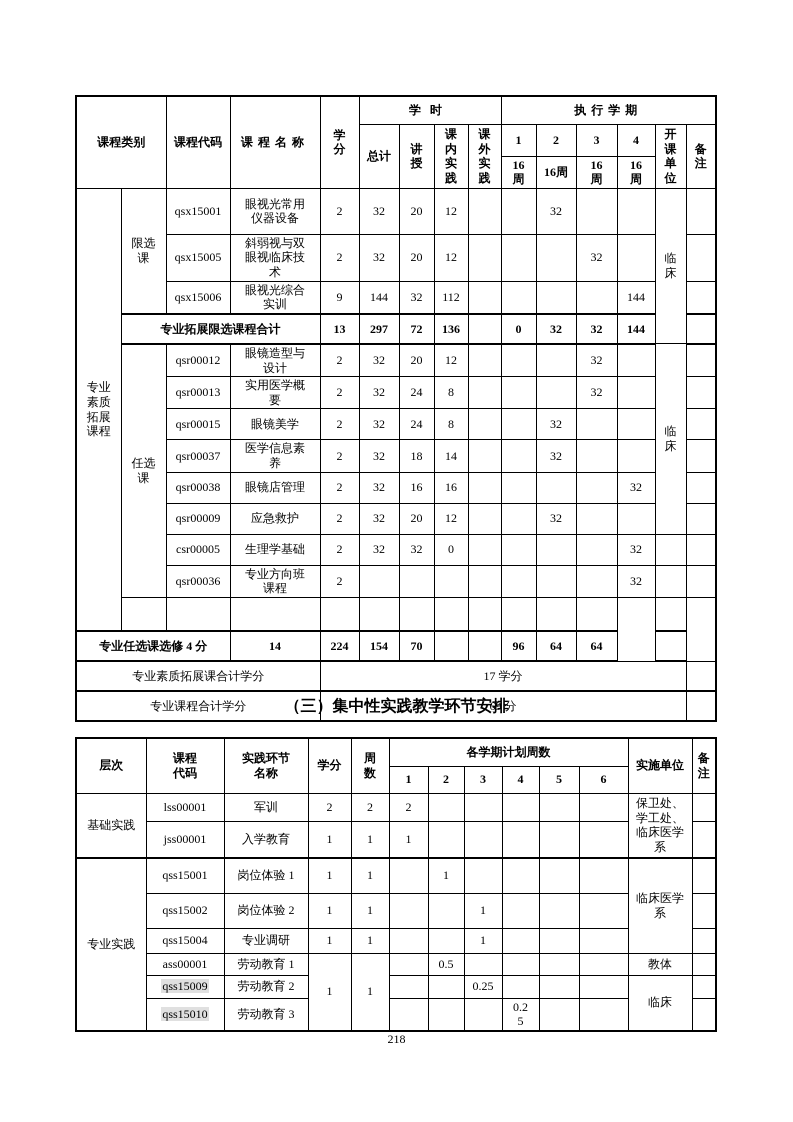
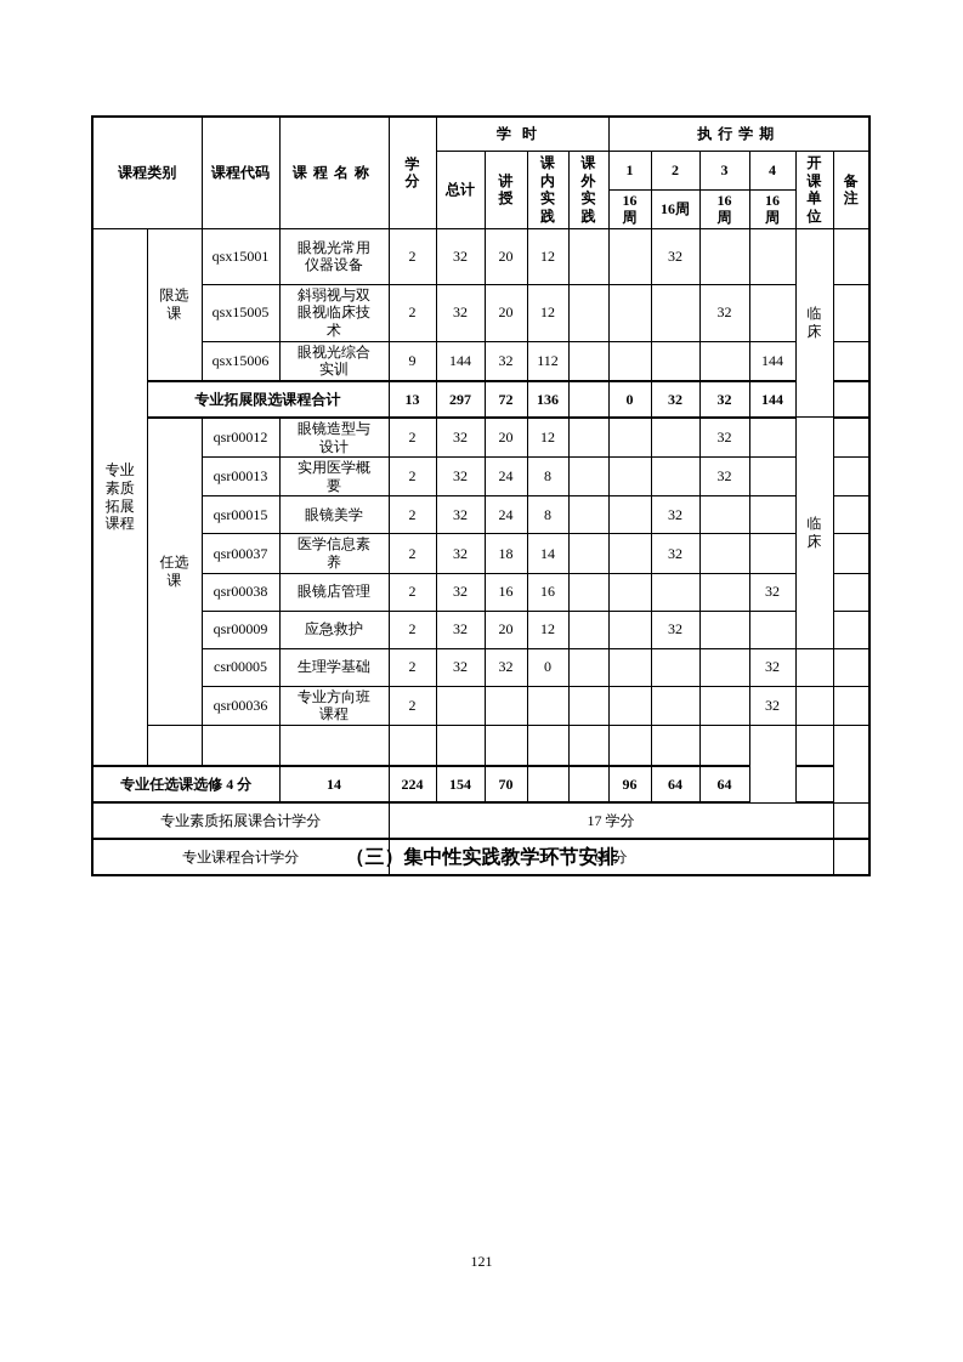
  课程类别	课程代码	课程名称	学 分	学时	执行学期
  总计	讲 授	课 内 实 践	课 外 实 践	1	2	3	4	开 课 单 位	备 注
  16 周	16周	16 周	16 周
  专业 素质 拓展 课程	限选 课	qsx15001	眼视光常用 仪器设备	2	32	20	12			32			临 床
  qsx15005	斜弱视与双 眼视临床技 术	2	32	20	12				32
  qsx15006	眼视光综合 实训	9	144	32	112					144
  专业拓展限选课程合计	13	297	72	136		0	32	32	144
  任选 课	qsr00012	眼镜造型与 设计	2	32	20	12				32		临 床
  qsr00013	实用医学概 要	2	32	24	8				32
  qsr00015	眼镜美学	2	32	24	8			32
  qsr00037	医学信息素 养	2	32	18	14			32
  qsr00038	眼镜店管理	2	32	16	16					32
  qsr00009	应急救护	2	32	20	12			32
  csr00005	生理学基础	2	32	32	0					32
  qsr00036	专业方向班 课程	2								32
  专业任选课选修 4 分	14	224	154	70			96	64	64
  专业素质拓展课合计学分	17 学分
  专业课程合计学分	69 分
  （三）集中性实践教学环节安排
- 层次	课程 代码	实践环节 名称	学分	周 数	各学期计划周数	实施单位	备 注
- 1	2	3	4	5	6
- 基础实践	lss00001	军训	2	2	2						保卫处、 学工处、 临床医学 系
- jss00001	入学教育	1	1	1
- 专业实践	qss15001	岗位体验 1	1	1		1					临床医学 系
- qss15002	岗位体验 2	1	1			1
- qss15004	专业调研	1	1			1
- ass00001	劳动教育 1	1	1		0.5					教体
- qss15009	劳动教育 2			0.25				临床
- qss15010	劳动教育 3				0.2 5
- 218
+ 121
